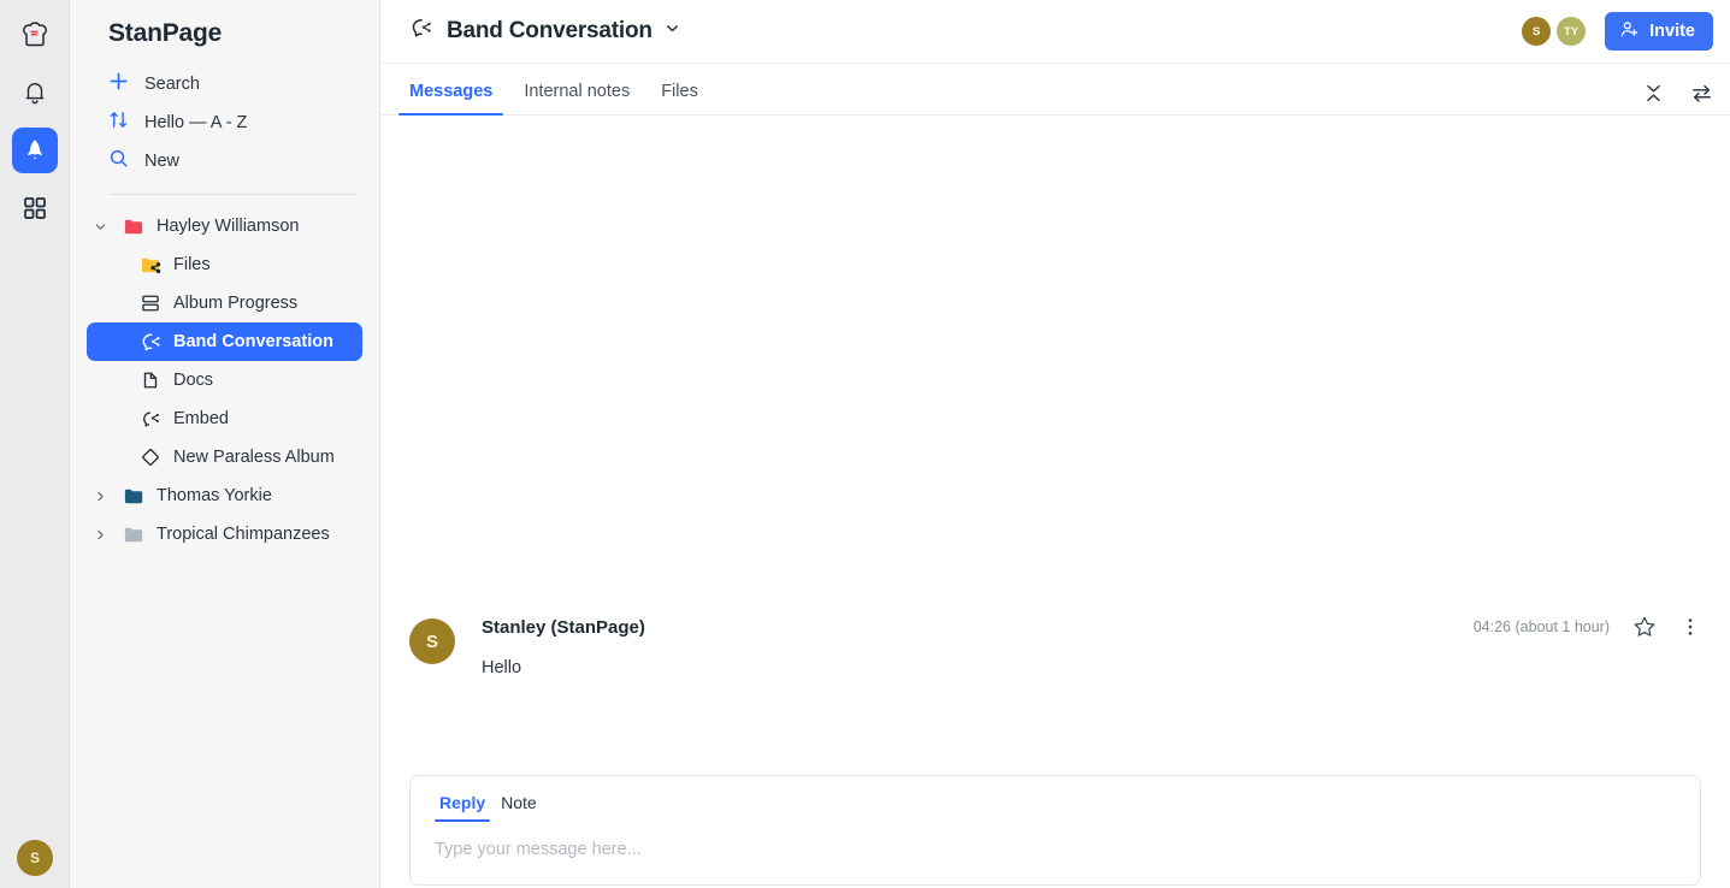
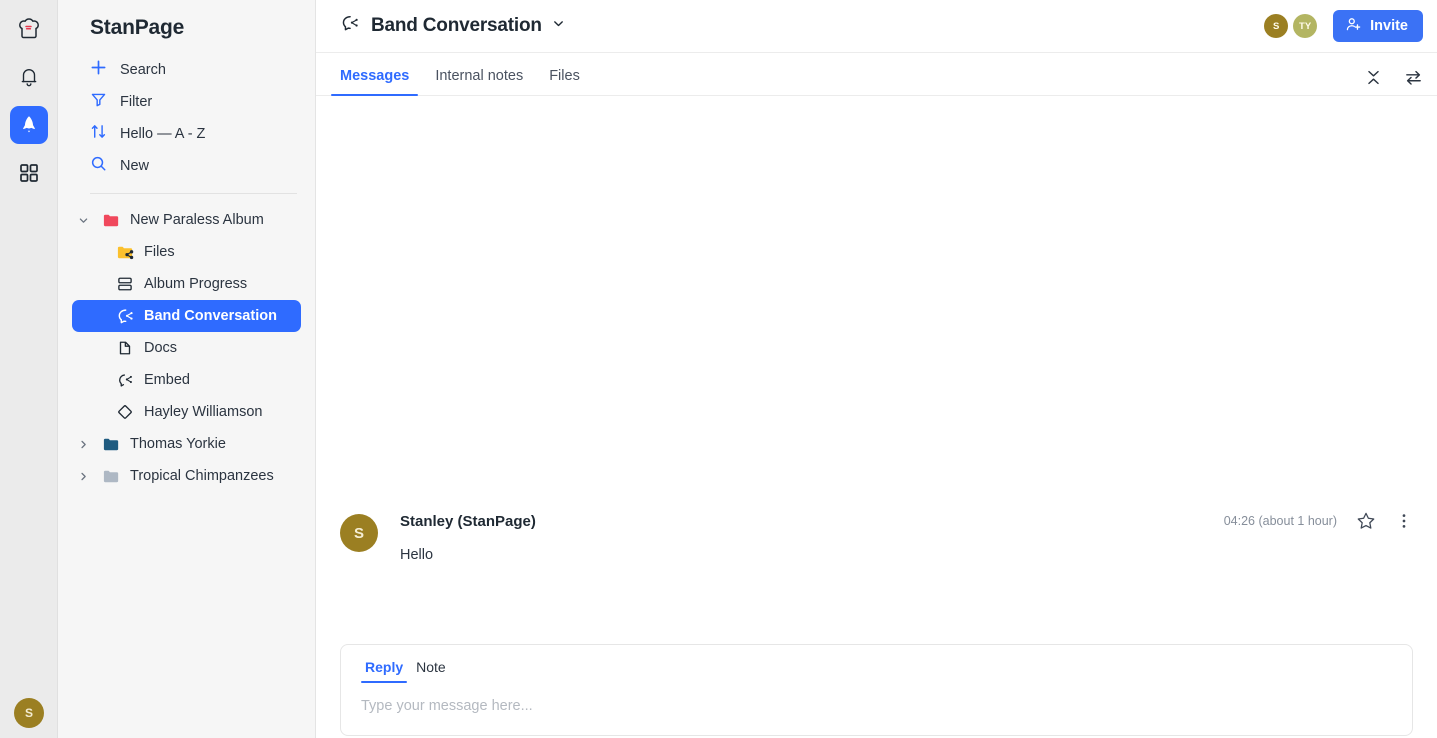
  S
  StanPage
  Search
+ Filter
  Hello — A - Z
  New
- Hayley Williamson
+ New Paraless Album
  Files
  Album Progress
  Band Conversation
  Docs
  Embed
- New Paraless Album
+ Hayley Williamson
  Thomas Yorkie
  Tropical Chimpanzees
  Band Conversation
  S
  TY
  Invite
  Messages
  Internal notes
  Files
  S
  Stanley (StanPage)
  04:26 (about 1 hour)
  Hello
  Reply
  Note
  Type your message here...
